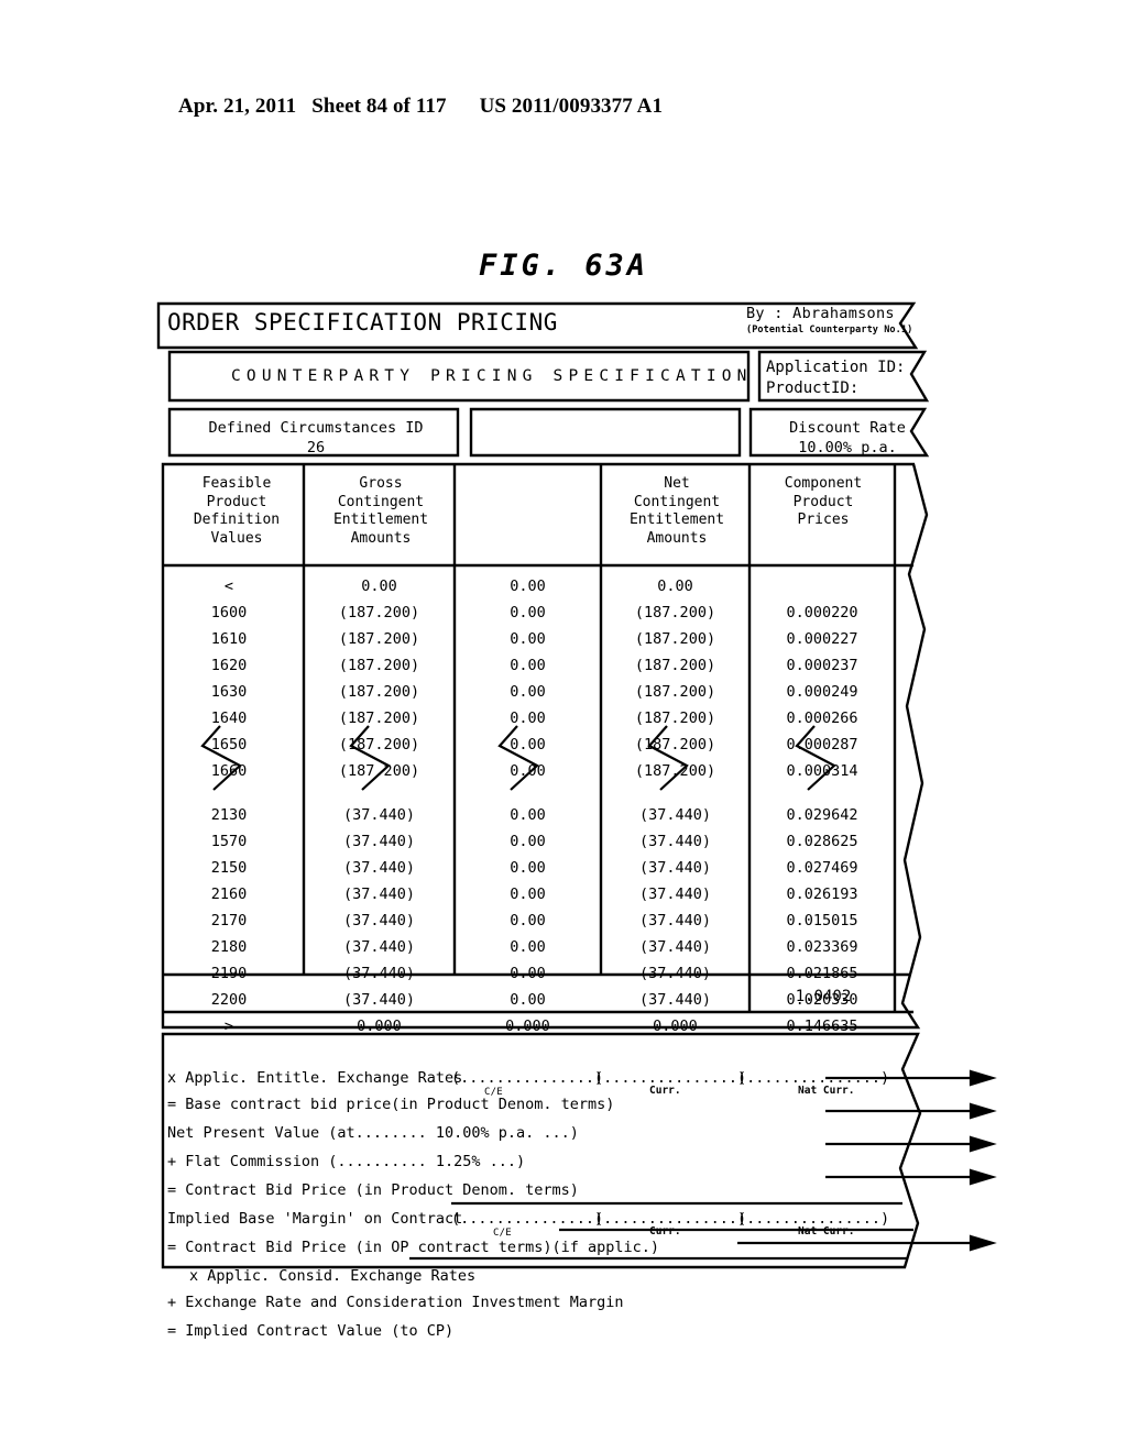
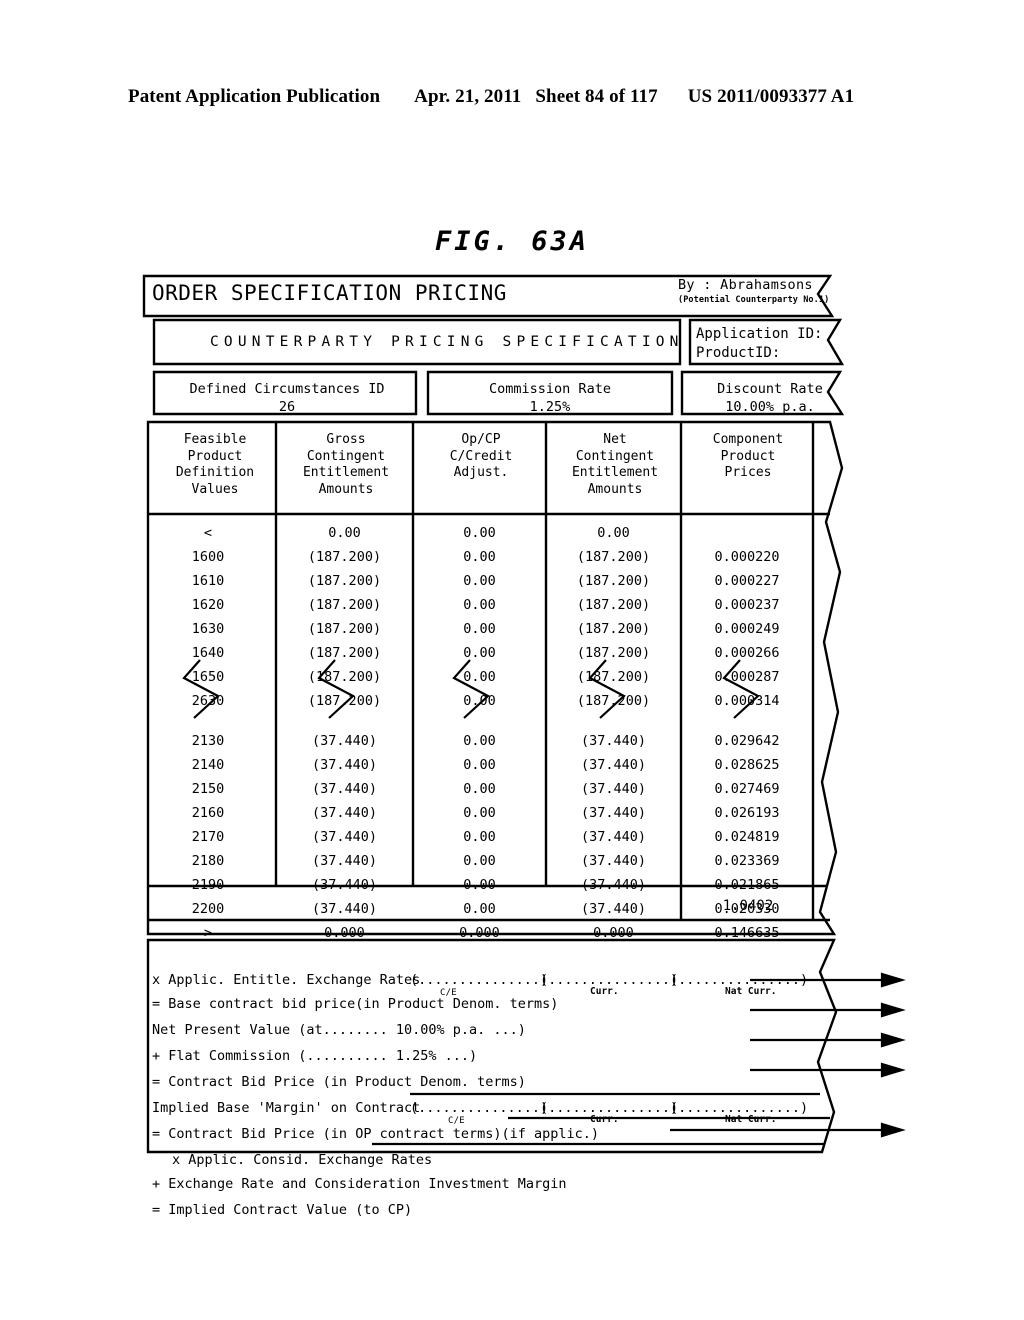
+ Patent Application Publication
  Apr. 21, 2011
  Sheet 84 of 117
  US 2011/0093377 A1
  FIG. 63A
  ORDER SPECIFICATION PRICING
  By : Abrahamsons
  (Potential Counterparty No.1)
  COUNTERPARTY PRICING SPECIFICATION
  Application ID:
  ProductID:
  Defined Circumstances ID
  26
+ Commission Rate
+ 1.25%
  Discount Rate
  10.00% p.a.
  Feasible
  Product
  Definition
  Values
  Gross
  Contingent
  Entitlement
  Amounts
+ Op/CP
+ C/Credit
+ Adjust.
  Net
  Contingent
  Entitlement
  Amounts
  Component
  Product
  Prices
  <
  0.00
  0.00
  0.00
  1600
  (187.200)
  0.00
  (187.200)
  0.000220
  1610
  (187.200)
  0.00
  (187.200)
  0.000227
  1620
  (187.200)
  0.00
  (187.200)
  0.000237
  1630
  (187.200)
  0.00
  (187.200)
  0.000249
  1640
  (187.200)
  0.00
  (187.200)
  0.000266
  1650
  (187.200)
  0.00
  (187.200)
  0.000287
- 1660
+ 2630
  (187.200)
  0.00
  (187.200)
  0.000314
  2130
  (37.440)
  0.00
  (37.440)
  0.029642
- 1570
+ 2140
  (37.440)
  0.00
  (37.440)
  0.028625
  2150
  (37.440)
  0.00
  (37.440)
  0.027469
  2160
  (37.440)
  0.00
  (37.440)
  0.026193
  2170
  (37.440)
  0.00
  (37.440)
- 0.015015
+ 0.024819
  2180
  (37.440)
  0.00
  (37.440)
  0.023369
  2190
  (37.440)
  0.00
  (37.440)
  0.021865
  2200
  (37.440)
  0.00
  (37.440)
  0.020330
  >
  0.000
  0.000
  0.000
  0.146635
  1.0402
  x Applic. Entitle. Exchange Rates
  = Base contract bid price(in Product Denom. terms)
  Net Present Value (at........ 10.00% p.a. ...)
  + Flat Commission (.......... 1.25% ...)
  = Contract Bid Price (in Product Denom. terms)
  Implied Base 'Margin' on Contract
  = Contract Bid Price (in OP contract terms)(if applic.)
  x Applic. Consid. Exchange Rates
  + Exchange Rate and Consideration Investment Margin
  = Implied Contract Value (to CP)
  (...............)
  (...............)
  (...............)
  (...............)
  (...............)
  (...............)
  C/E
  C/E
  Curr.
  Nat Curr.
  Curr.
  Nat Curr.
